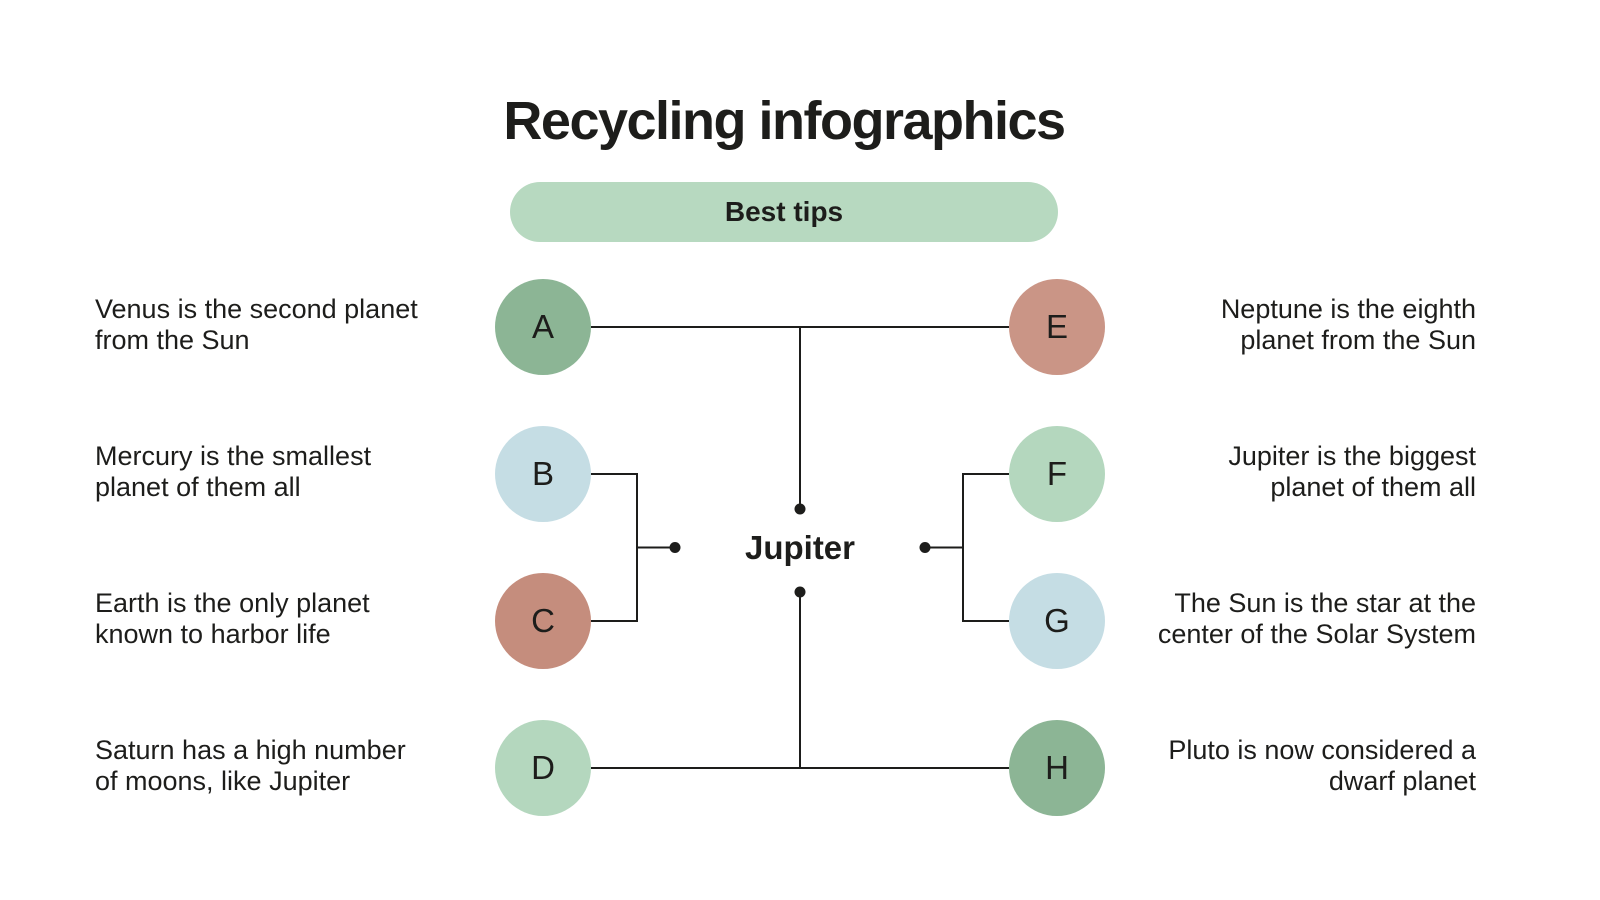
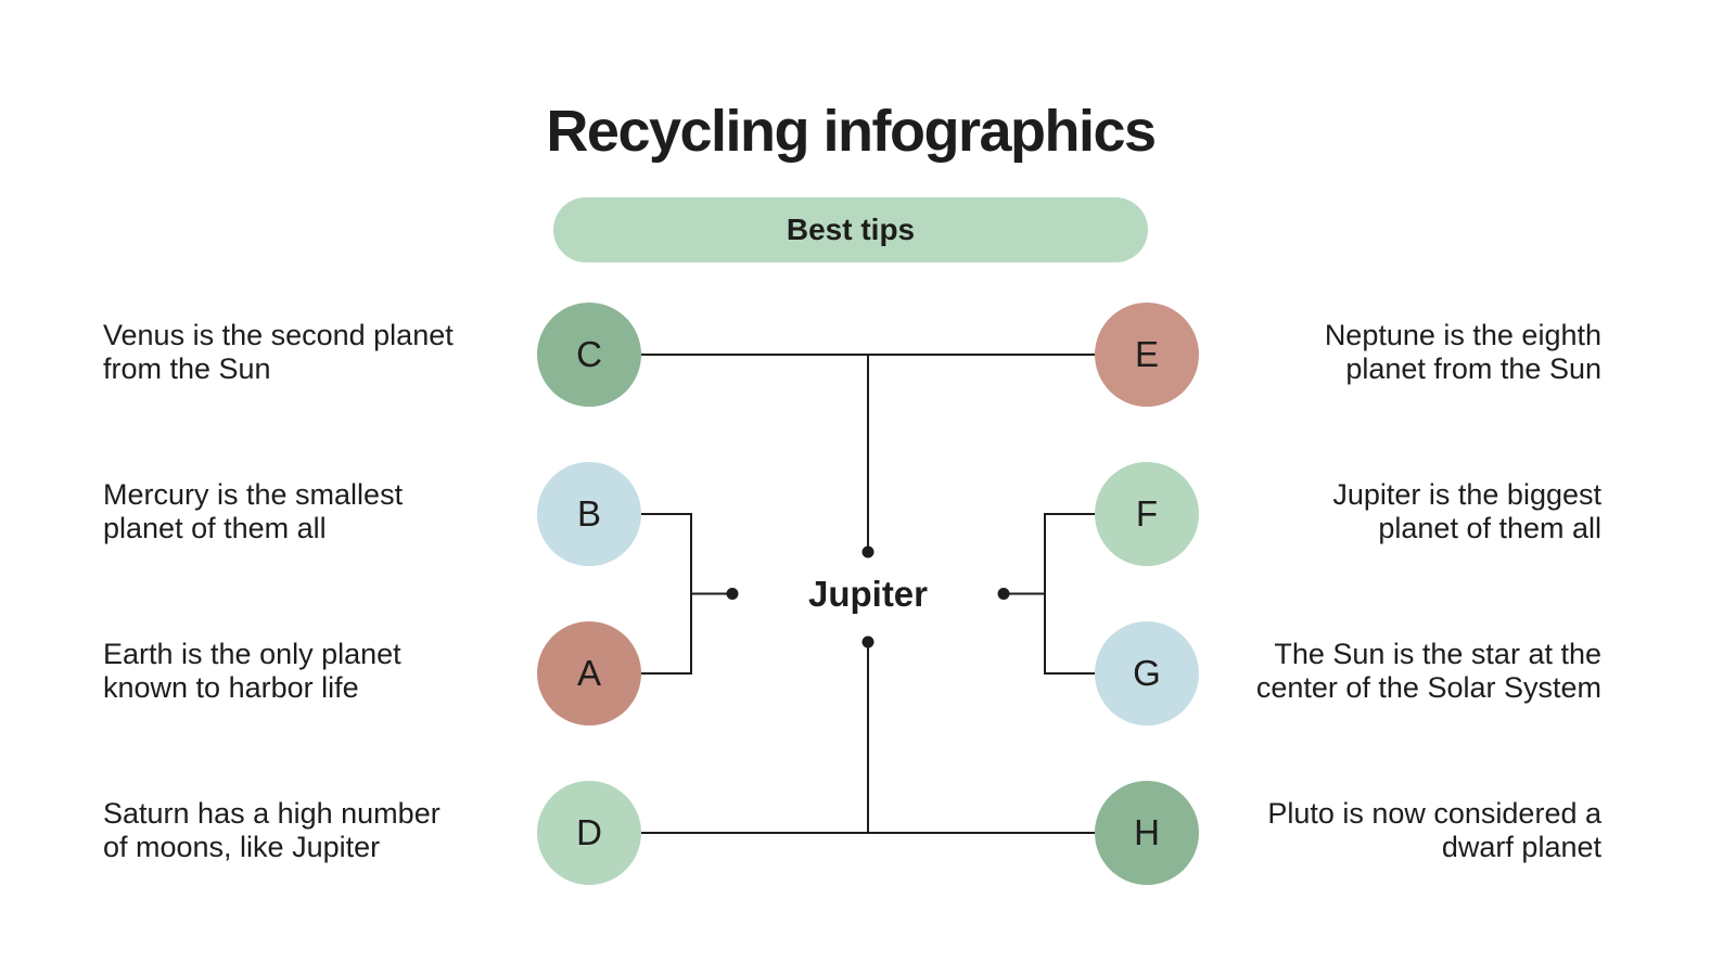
  Recycling infographics
  Best tips
  Jupiter
- A
+ C
  B
- C
+ A
  D
  E
  F
  G
  H
  Venus is the second planet
  from the Sun
  Mercury is the smallest
  planet of them all
  Earth is the only planet
  known to harbor life
  Saturn has a high number
  of moons, like Jupiter
  Neptune is the eighth
  planet from the Sun
  Jupiter is the biggest
  planet of them all
  The Sun is the star at the
  center of the Solar System
  Pluto is now considered a
  dwarf planet
